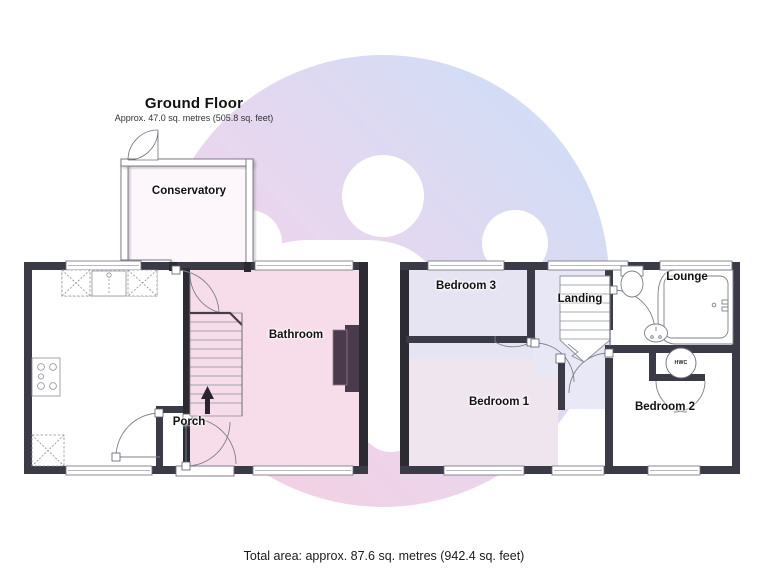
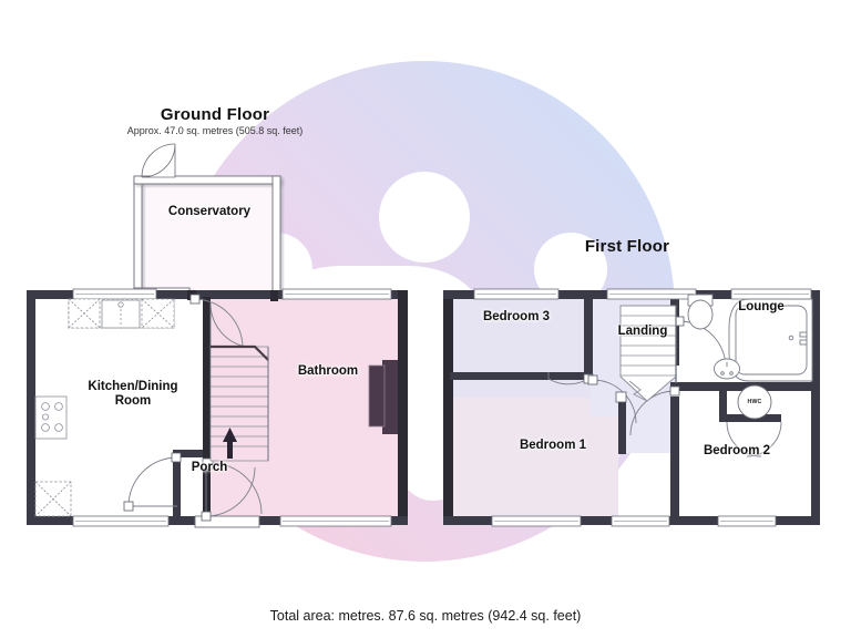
  Ground Floor
  Approx. 47.0 sq. metres (505.8 sq. feet)
+ First Floor
  Conservatory
+ Kitchen/Dining
+ Room
  Bathroom
  Porch
  Bedroom 3
  Landing
  Lounge
  Bedroom 1
  Bedroom 2
- Total area: approx. 87.6 sq. metres (942.4 sq. feet)
+ Total area: metres. 87.6 sq. metres (942.4 sq. feet)
